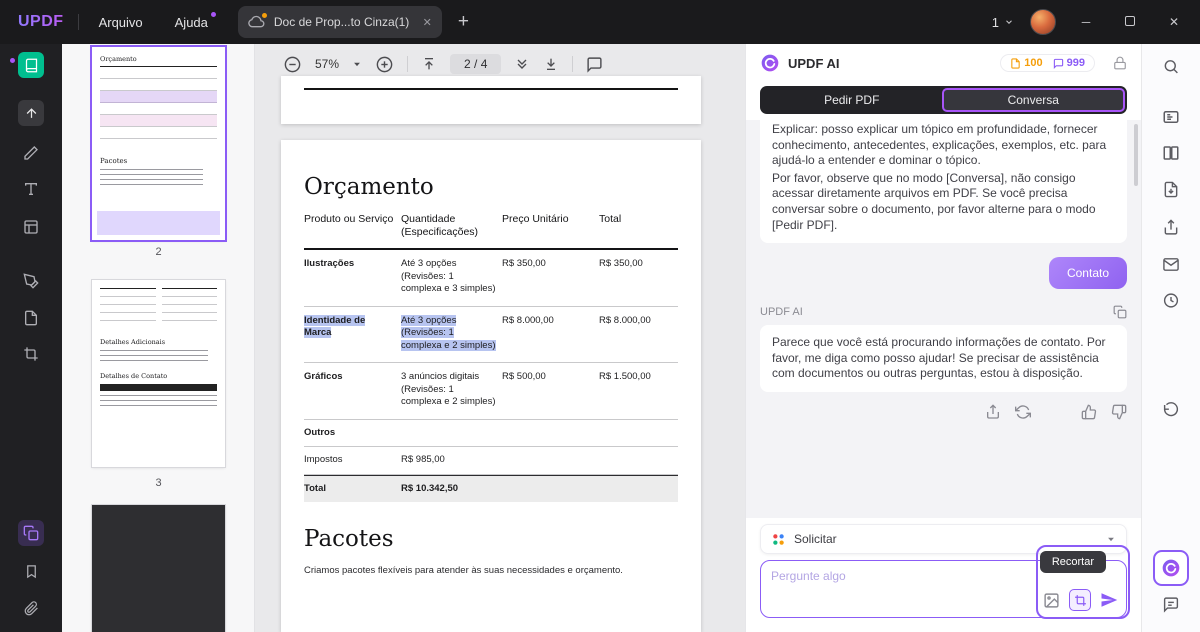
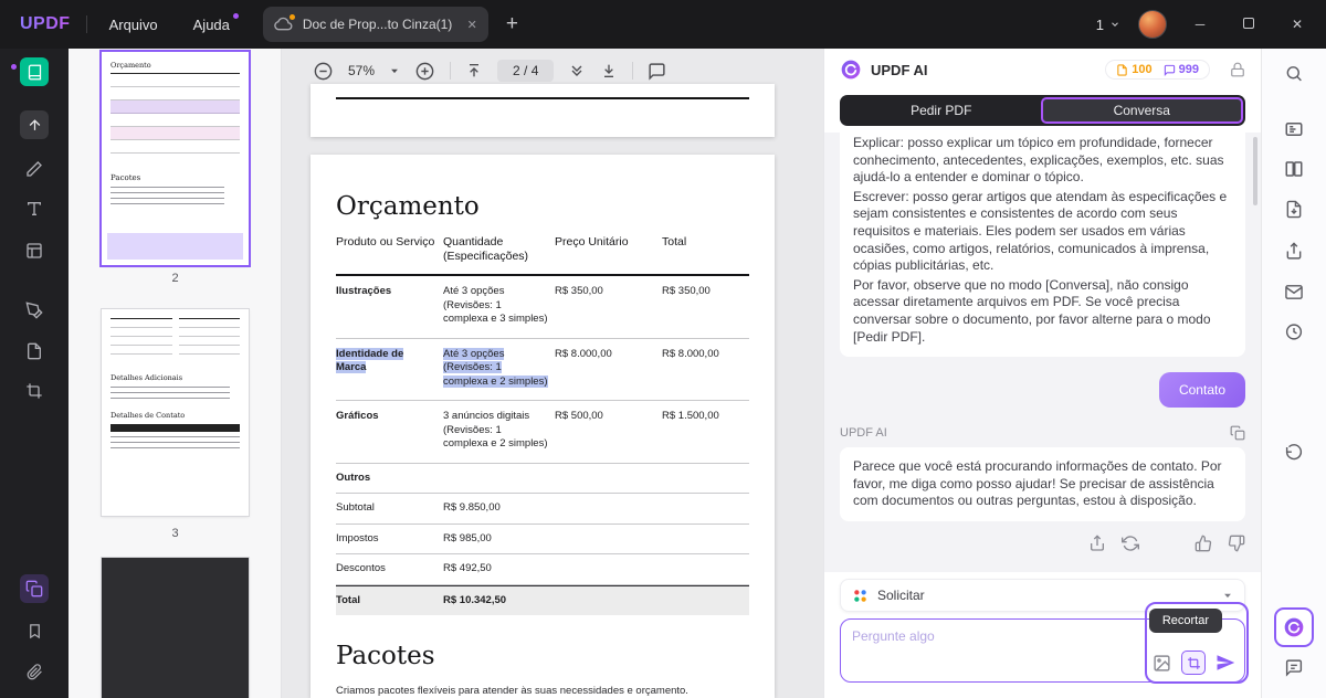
  UPDF
  Arquivo
  Ajuda
  Doc de Prop...to Cinza(1)
  ✕
  +
  1
  ─
  ✕
  Orçamento
  Pacotes
  2
  Detalhes Adicionais
  Detalhes de Contato
  3
  57%
  2 / 4
  Orçamento
  Produto ou Serviço
  Quantidade (Especificações)
  Preço Unitário
  Total
  Ilustrações
  Até 3 opções (Revisões: 1 complexa e 3 simples)
  R$ 350,00
  R$ 350,00
  Identidade de Marca
  Até 3 opções (Revisões: 1 complexa e 2 simples)
  R$ 8.000,00
  R$ 8.000,00
  Gráficos
  3 anúncios digitais (Revisões: 1 complexa e 2 simples)
  R$ 500,00
  R$ 1.500,00
  Outros
+ Subtotal
+ R$ 9.850,00
  Impostos
  R$ 985,00
+ Descontos
+ R$ 492,50
  Total
  R$ 10.342,50
  Pacotes
  Criamos pacotes flexíveis para atender às suas necessidades e orçamento.
  UPDF AI
  100
  999
  Pedir PDF
  Conversa
- Explicar: posso explicar um tópico em profundidade, fornecer conhecimento, antecedentes, explicações, exemplos, etc. para ajudá-lo a entender e dominar o tópico.
+ Explicar: posso explicar um tópico em profundidade, fornecer conhecimento, antecedentes, explicações, exemplos, etc. suas ajudá-lo a entender e dominar o tópico.
+ Escrever: posso gerar artigos que atendam às especificações e sejam consistentes e consistentes de acordo com seus requisitos e materiais. Eles podem ser usados em várias ocasiões, como artigos, relatórios, comunicados à imprensa, cópias publicitárias, etc.
  Por favor, observe que no modo [Conversa], não consigo acessar diretamente arquivos em PDF. Se você precisa conversar sobre o documento, por favor alterne para o modo [Pedir PDF].
  Contato
  UPDF AI
  Parece que você está procurando informações de contato. Por favor, me diga como posso ajudar! Se precisar de assistência com documentos ou outras perguntas, estou à disposição.
  Solicitar
  Pergunte algo
  Recortar
